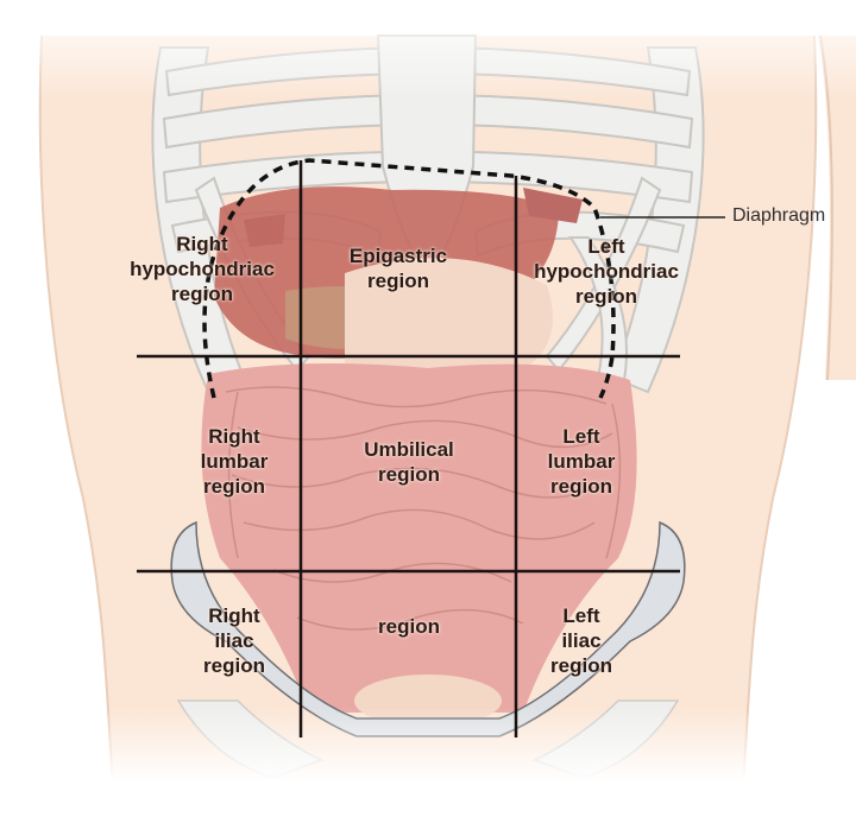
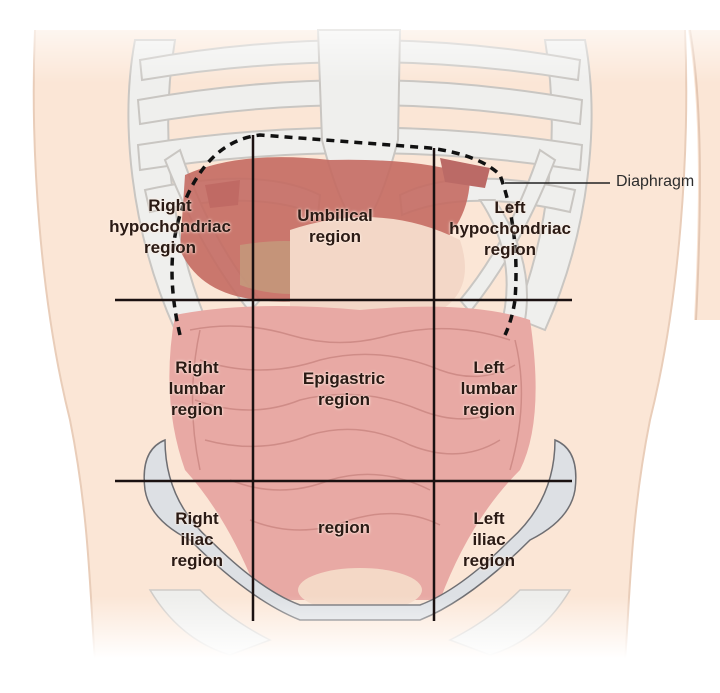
  Right
  hypochondriac
  region
- Epigastric
+ Umbilical
  region
  Left
  hypochondriac
  region
  Right
  lumbar
  region
- Umbilical
+ Epigastric
  region
  Left
  lumbar
  region
  Right
  iliac
  region
  region
  Left
  iliac
  region
  Diaphragm
